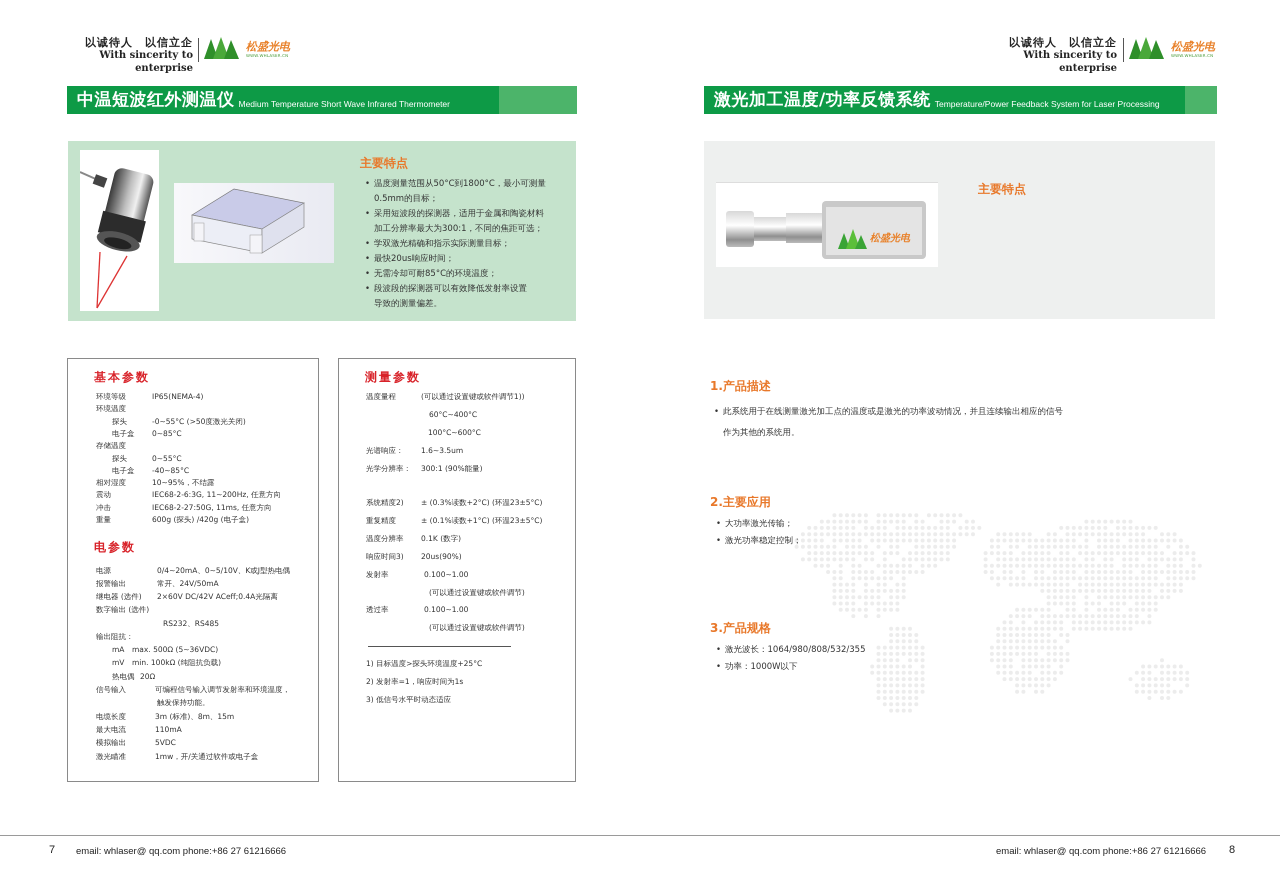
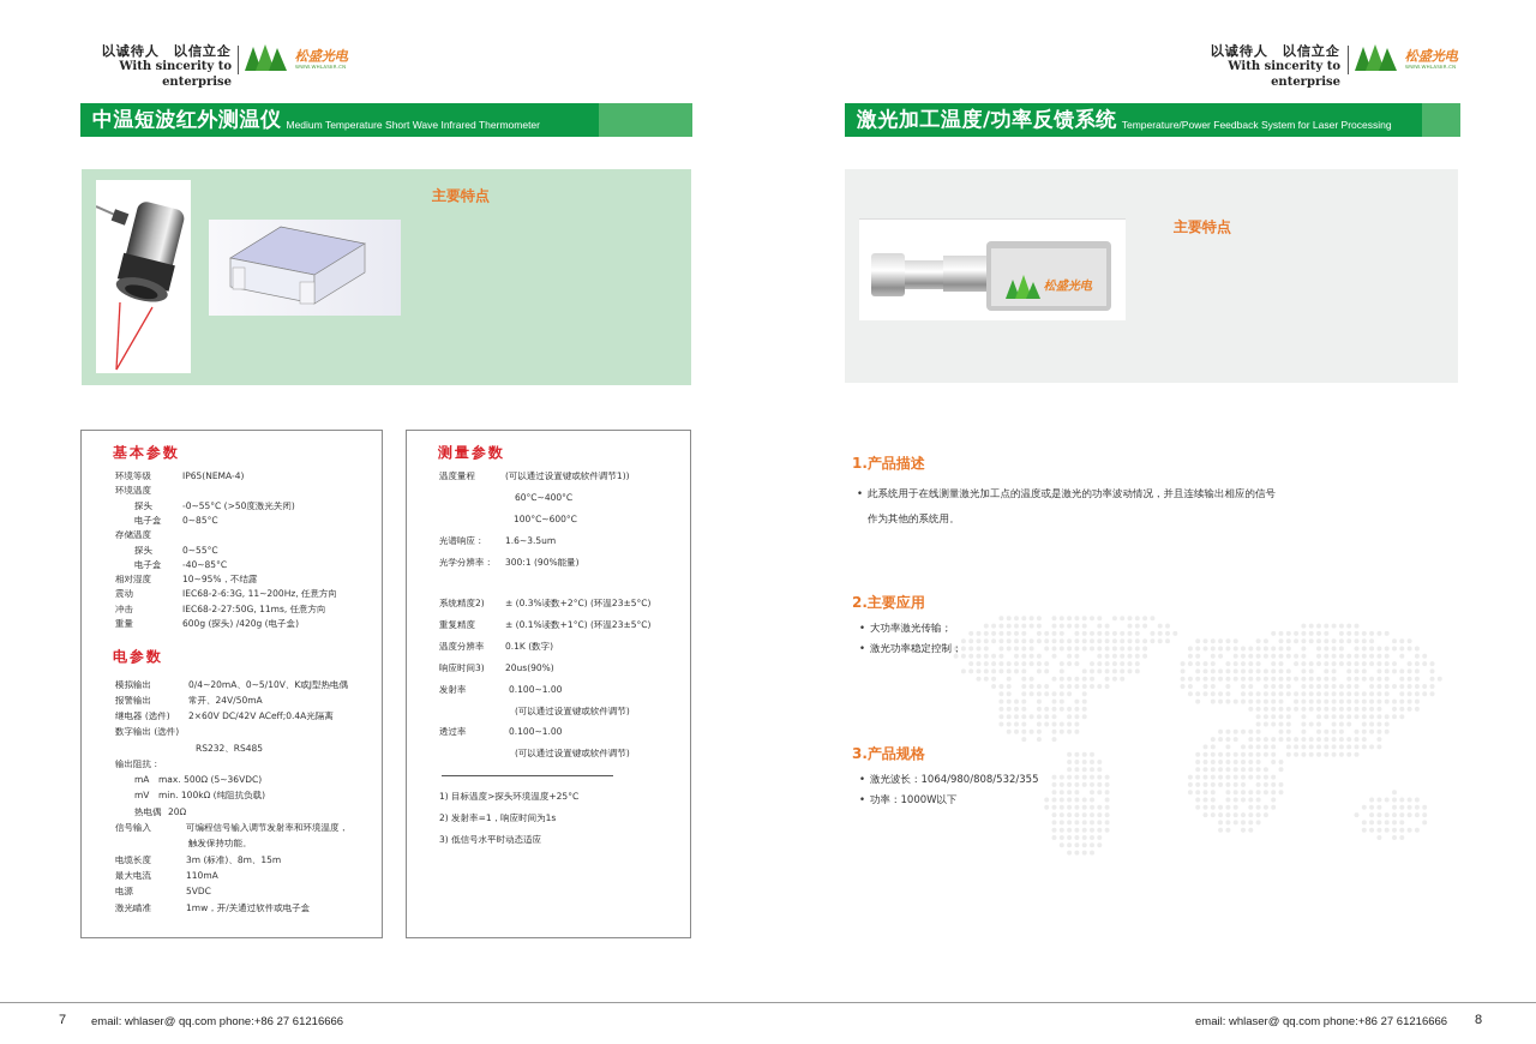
  以诚待人 以信立企
  With sincerity to enterprise
  松盛光电
  中温短波红外测温仪
  Medium Temperature Short Wave Infrared Thermometer
  主要特点
- 温度测量范围从50°C到1800°C，最小可测量
- 0.5mm的目标；
- 采用短波段的探测器，适用于金属和陶瓷材料
- 加工分辨率最大为300:1，不同的焦距可选；
- 学双激光精确和指示实际测量目标；
- 最快20us响应时间；
- 无需冷却可耐85°C的环境温度；
- 段波段的探测器可以有效降低发射率设置
- 导致的测量偏差。
  基本参数
  环境等级
  IP65(NEMA-4)
  环境温度
  探头
  -0~55°C (>50度激光关闭)
  电子盒
  0~85°C
  存储温度
  探头
  0~55°C
  电子盒
  -40~85°C
  相对湿度
  10~95%，不结露
  震动
  IEC68-2-6:3G, 11~200Hz, 任意方向
  冲击
  IEC68-2-27:50G, 11ms, 任意方向
  重量
  600g (探头) /420g (电子盒)
  电参数
- 电源
+ 模拟输出
  0/4~20mA、0~5/10V、K或J型热电偶
  报警输出
  常开、24V/50mA
  继电器 (选件)
  2×60V DC/42V ACeff;0.4A光隔离
  数字输出 (选件)
  RS232、RS485
  输出阻抗：
  mA
  max. 500Ω (5~36VDC)
  mV
  min. 100kΩ (纯阻抗负载)
  热电偶
  20Ω
  信号输入
  可编程信号输入调节发射率和环境温度，
  触发保持功能。
  电缆长度
  3m (标准)、8m、15m
  最大电流
  110mA
- 模拟输出
+ 电源
  5VDC
  激光瞄准
  1mw，开/关通过软件或电子盒
  测量参数
  温度量程
  (可以通过设置键或软件调节1))
  60°C~400°C
  100°C~600°C
  光谱响应：
  1.6~3.5um
  光学分辨率：
  300:1 (90%能量)
  系统精度2)
  ± (0.3%读数+2°C) (环温23±5°C)
  重复精度
  ± (0.1%读数+1°C) (环温23±5°C)
  温度分辨率
  0.1K (数字)
  响应时间3)
  20us(90%)
  发射率
  0.100~1.00
  (可以通过设置键或软件调节)
  透过率
  0.100~1.00
  (可以通过设置键或软件调节)
  1) 目标温度>探头环境温度+25°C
  2) 发射率=1，响应时间为1s
  3) 低信号水平时动态适应
  7
  email: whlaser@ qq.com phone:+86 27 61216666
  以诚待人 以信立企
  With sincerity to enterprise
  松盛光电
  激光加工温度/功率反馈系统
  Temperature/Power Feedback System for Laser Processing
  松盛光电
  主要特点
  1.产品描述
  此系统用于在线测量激光加工点的温度或是激光的功率波动情况，并且连续输出相应的信号
  作为其他的系统用。
  2.主要应用
  大功率激光传输；
  激光功率稳定控制；
  3.产品规格
  激光波长：1064/980/808/532/355
  功率：1000W以下
  email: whlaser@ qq.com phone:+86 27 61216666
  8
